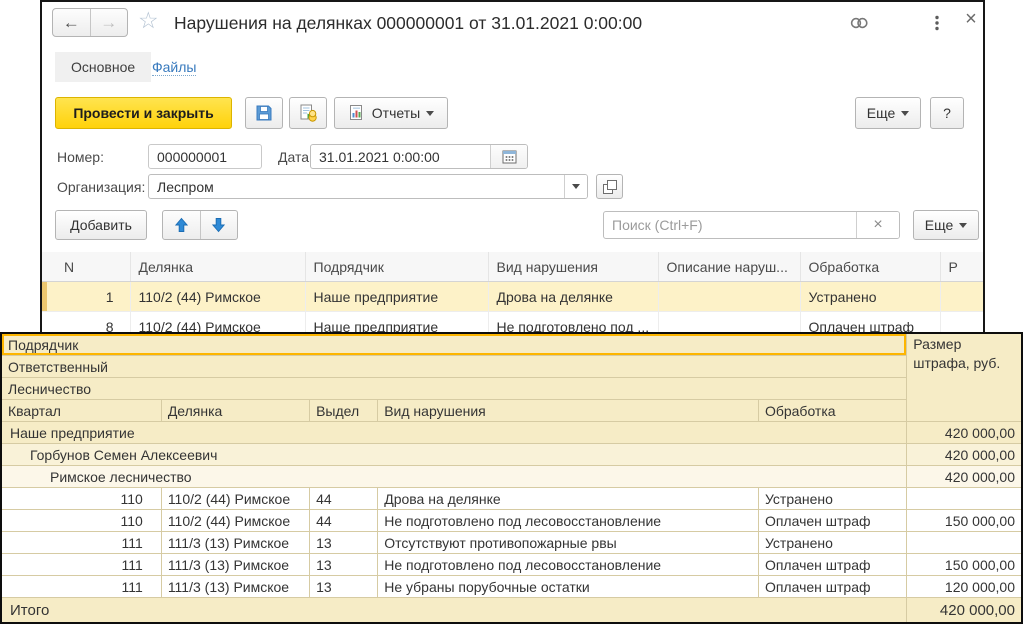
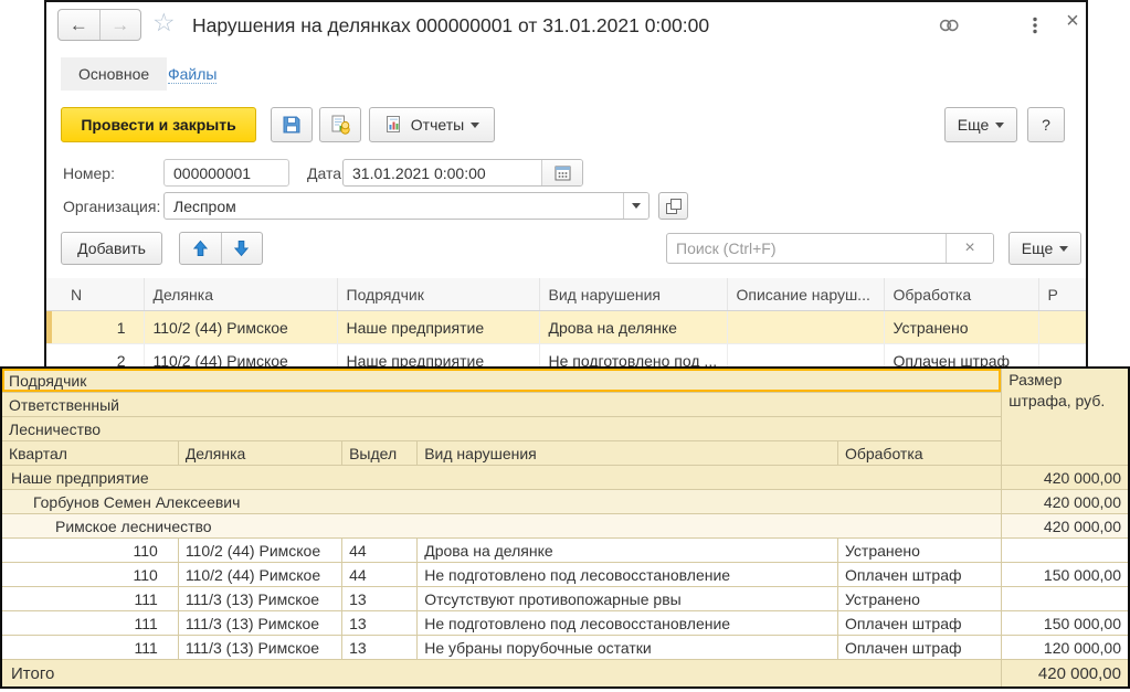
  ←
  →
  ☆
  Нарушения на делянках 000000001 от 31.01.2021 0:00:00
  ×
  Основное
  Файлы
  Провести и закрыть
  Отчеты
  Еще
  ?
  Номер:
  000000001
  Дата
  31.01.2021 0:00:00
  Организация:
  Леспром
  Добавить
  Поиск (Ctrl+F)
  ×
  Еще
  N	Делянка	Подрядчик	Вид нарушения	Описание наруш...	Обработка	Р
  1	110/2 (44) Римское	Наше предприятие	Дрова на делянке		Устранено
- 8	110/2 (44) Римское	Наше предприятие	Не подготовлено под ...		Оплачен штраф
+ 2	110/2 (44) Римское	Наше предприятие	Не подготовлено под ...		Оплачен штраф
  Подрядчик	Размер штрафа, руб.
  Ответственный
  Лесничество
  Квартал	Делянка	Выдел	Вид нарушения	Обработка
  Наше предприятие	420 000,00
  Горбунов Семен Алексеевич	420 000,00
  Римское лесничество	420 000,00
  110	110/2 (44) Римское	44	Дрова на делянке	Устранено
  110	110/2 (44) Римское	44	Не подготовлено под лесовосстановление	Оплачен штраф	150 000,00
  111	111/3 (13) Римское	13	Отсутствуют противопожарные рвы	Устранено
  111	111/3 (13) Римское	13	Не подготовлено под лесовосстановление	Оплачен штраф	150 000,00
  111	111/3 (13) Римское	13	Не убраны порубочные остатки	Оплачен штраф	120 000,00
  Итого	420 000,00
